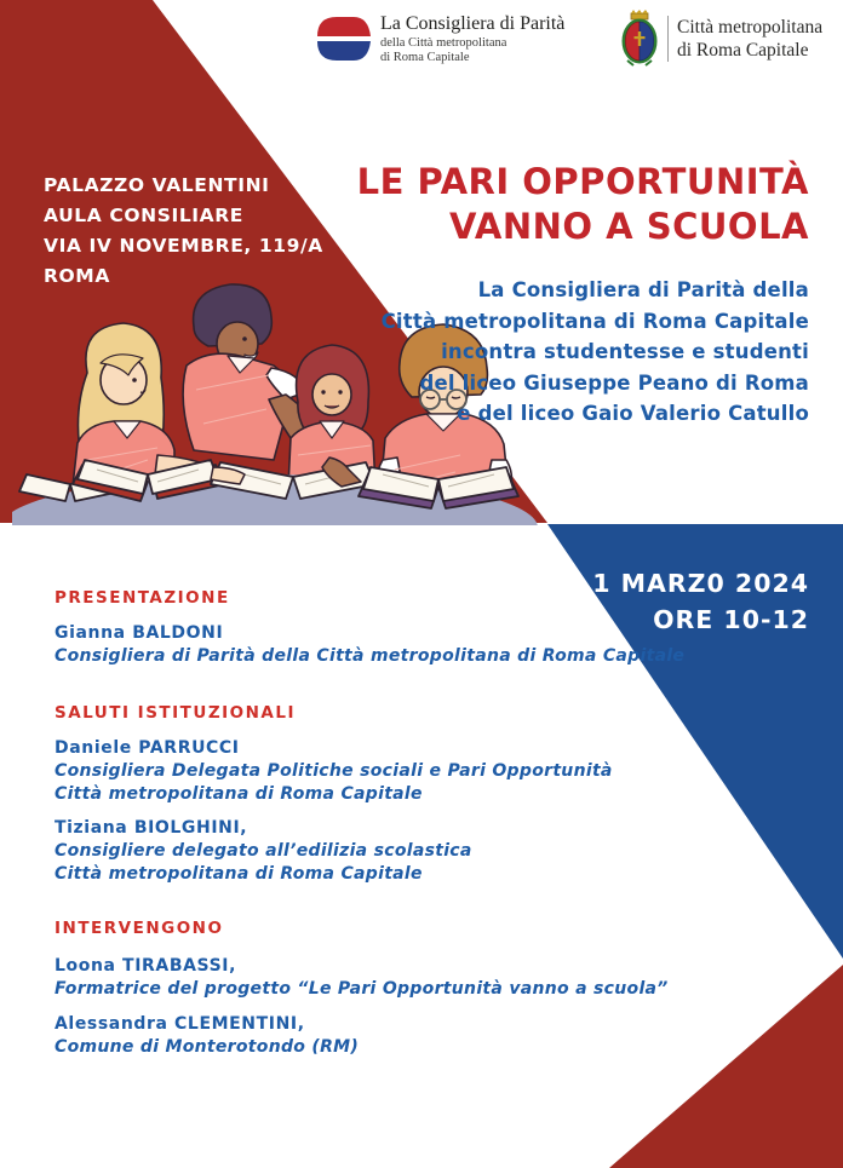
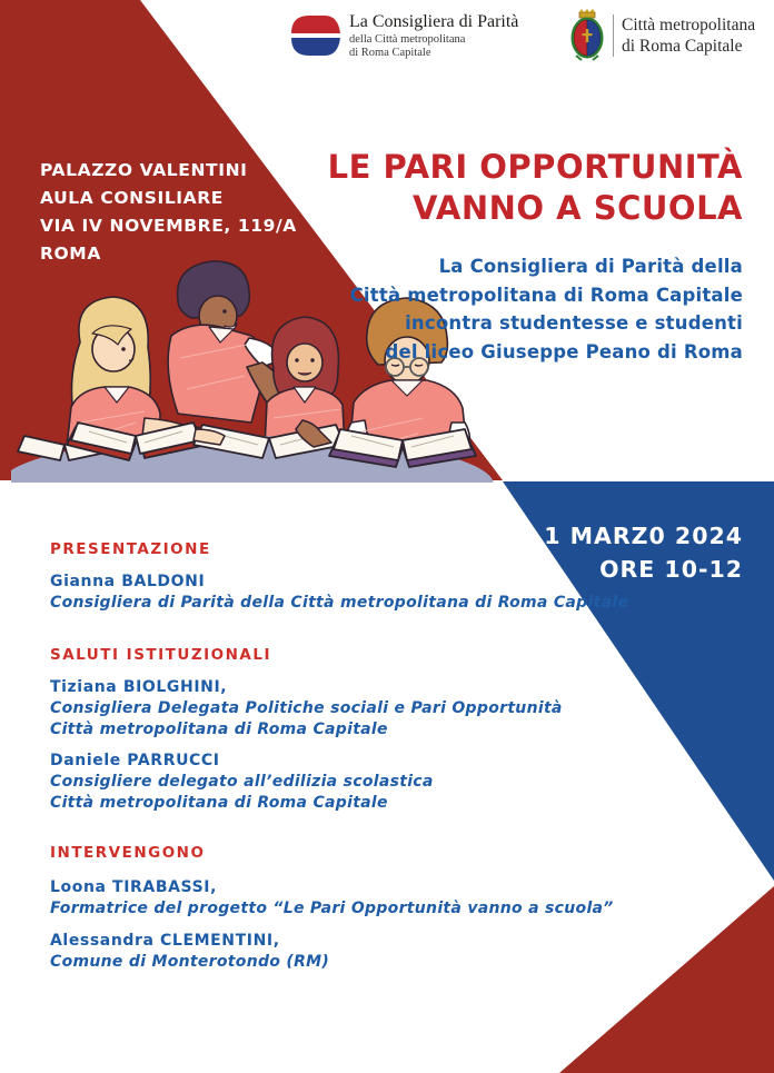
  La Consigliera di Parità
  della Città metropolitana
  di Roma Capitale
  Città metropolitana
  di Roma Capitale
  PALAZZO VALENTINI
  AULA CONSILIARE
  VIA IV NOVEMBRE, 119/A
  ROMA
  LE PARI OPPORTUNITÀ
  VANNO A SCUOLA
  La Consigliera di Parità della
  Città metropolitana di Roma Capitale
  incontra studentesse e studenti
  del liceo Giuseppe Peano di Roma
- e del liceo Gaio Valerio Catullo
  1 MARZ0 2024
  ORE 10-12
  PRESENTAZIONE
  Gianna BALDONI
  Consigliera di Parità della Città metropolitana di Roma Capitale
  SALUTI ISTITUZIONALI
- Daniele PARRUCCI
+ Tiziana BIOLGHINI,
  Consigliera Delegata Politiche sociali e Pari Opportunità
  Città metropolitana di Roma Capitale
- Tiziana BIOLGHINI,
+ Daniele PARRUCCI
  Consigliere delegato all’edilizia scolastica
  Città metropolitana di Roma Capitale
  INTERVENGONO
  Loona TIRABASSI,
  Formatrice del progetto “Le Pari Opportunità vanno a scuola”
  Alessandra CLEMENTINI,
  Comune di Monterotondo (RM)
